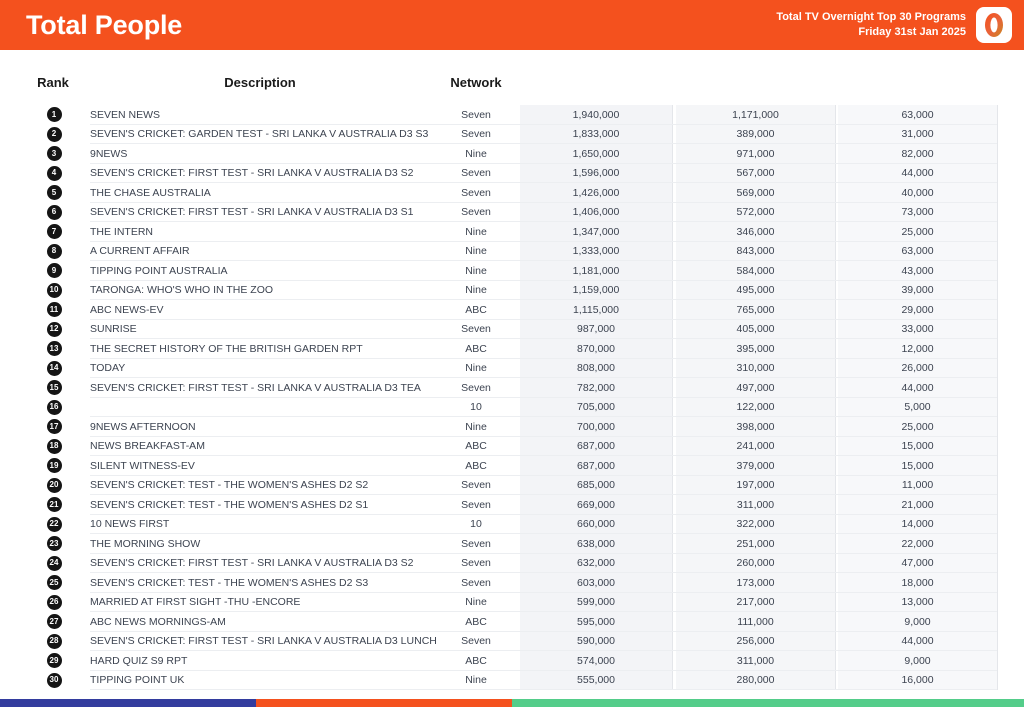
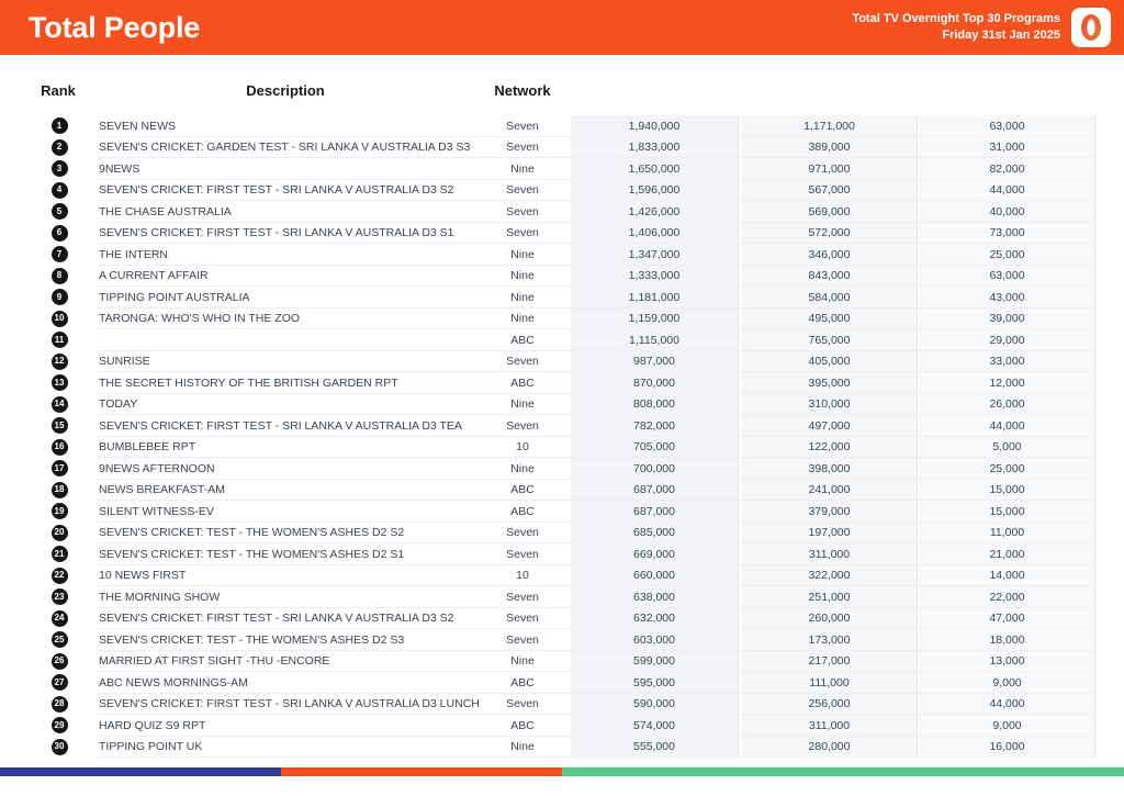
  Total People
  Total TV Overnight Top 30 Programs
  Friday 31st Jan 2025
  Rank
  Description
  Network
  1
  SEVEN NEWS
  Seven
  1,940,000
  1,171,000
  63,000
  2
  SEVEN'S CRICKET: GARDEN TEST - SRI LANKA V AUSTRALIA D3 S3
  Seven
  1,833,000
  389,000
  31,000
  3
  9NEWS
  Nine
  1,650,000
  971,000
  82,000
  4
  SEVEN'S CRICKET: FIRST TEST - SRI LANKA V AUSTRALIA D3 S2
  Seven
  1,596,000
  567,000
  44,000
  5
  THE CHASE AUSTRALIA
  Seven
  1,426,000
  569,000
  40,000
  6
  SEVEN'S CRICKET: FIRST TEST - SRI LANKA V AUSTRALIA D3 S1
  Seven
  1,406,000
  572,000
  73,000
  7
  THE INTERN
  Nine
  1,347,000
  346,000
  25,000
  8
  A CURRENT AFFAIR
  Nine
  1,333,000
  843,000
  63,000
  9
  TIPPING POINT AUSTRALIA
  Nine
  1,181,000
  584,000
  43,000
  10
  TARONGA: WHO'S WHO IN THE ZOO
  Nine
  1,159,000
  495,000
  39,000
  11
- ABC NEWS-EV
  ABC
  1,115,000
  765,000
  29,000
  12
  SUNRISE
  Seven
  987,000
  405,000
  33,000
  13
  THE SECRET HISTORY OF THE BRITISH GARDEN RPT
  ABC
  870,000
  395,000
  12,000
  14
  TODAY
  Nine
  808,000
  310,000
  26,000
  15
  SEVEN'S CRICKET: FIRST TEST - SRI LANKA V AUSTRALIA D3 TEA
  Seven
  782,000
  497,000
  44,000
  16
+ BUMBLEBEE RPT
  10
  705,000
  122,000
  5,000
  17
  9NEWS AFTERNOON
  Nine
  700,000
  398,000
  25,000
  18
  NEWS BREAKFAST-AM
  ABC
  687,000
  241,000
  15,000
  19
  SILENT WITNESS-EV
  ABC
  687,000
  379,000
  15,000
  20
  SEVEN'S CRICKET: TEST - THE WOMEN'S ASHES D2 S2
  Seven
  685,000
  197,000
  11,000
  21
  SEVEN'S CRICKET: TEST - THE WOMEN'S ASHES D2 S1
  Seven
  669,000
  311,000
  21,000
  22
  10 NEWS FIRST
  10
  660,000
  322,000
  14,000
  23
  THE MORNING SHOW
  Seven
  638,000
  251,000
  22,000
  24
  SEVEN'S CRICKET: FIRST TEST - SRI LANKA V AUSTRALIA D3 S2
  Seven
  632,000
  260,000
  47,000
  25
  SEVEN'S CRICKET: TEST - THE WOMEN'S ASHES D2 S3
  Seven
  603,000
  173,000
  18,000
  26
  MARRIED AT FIRST SIGHT -THU -ENCORE
  Nine
  599,000
  217,000
  13,000
  27
  ABC NEWS MORNINGS-AM
  ABC
  595,000
  111,000
  9,000
  28
  SEVEN'S CRICKET: FIRST TEST - SRI LANKA V AUSTRALIA D3 LUNCH
  Seven
  590,000
  256,000
  44,000
  29
  HARD QUIZ S9 RPT
  ABC
  574,000
  311,000
  9,000
  30
  TIPPING POINT UK
  Nine
  555,000
  280,000
  16,000
